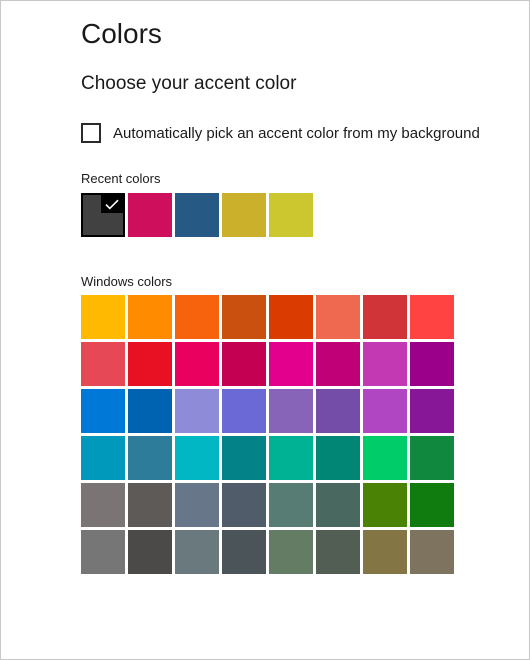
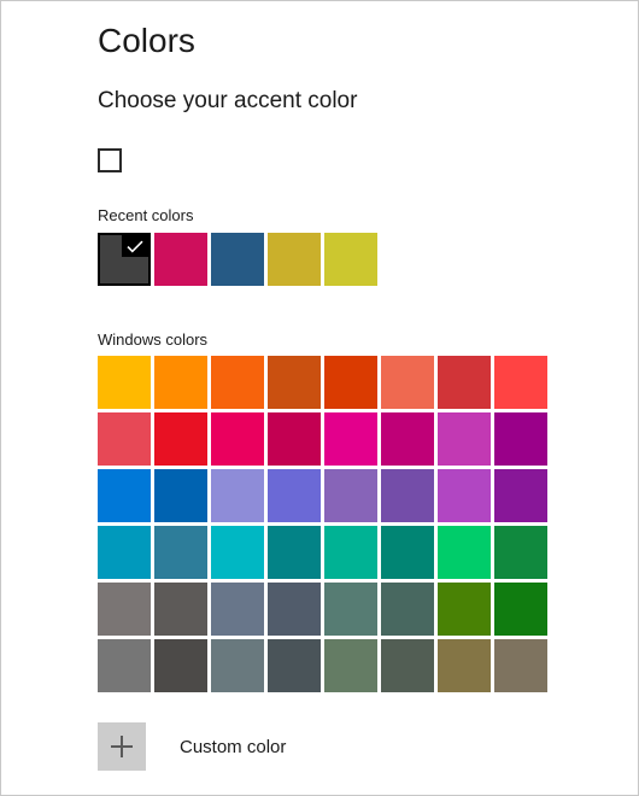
  Colors
  Choose your accent color
- Automatically pick an accent color from my background
  Recent colors
  Windows colors
+ Custom color
